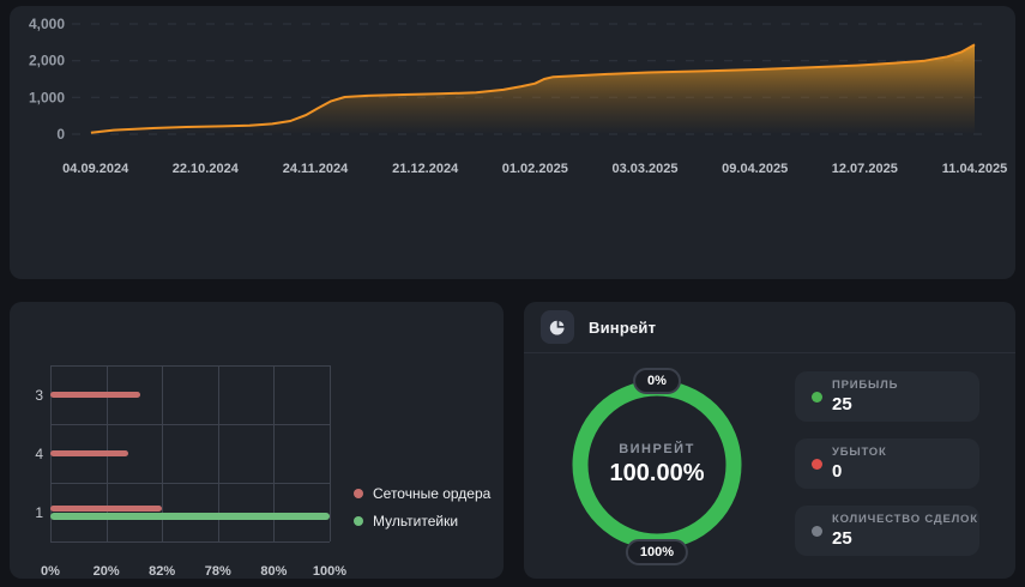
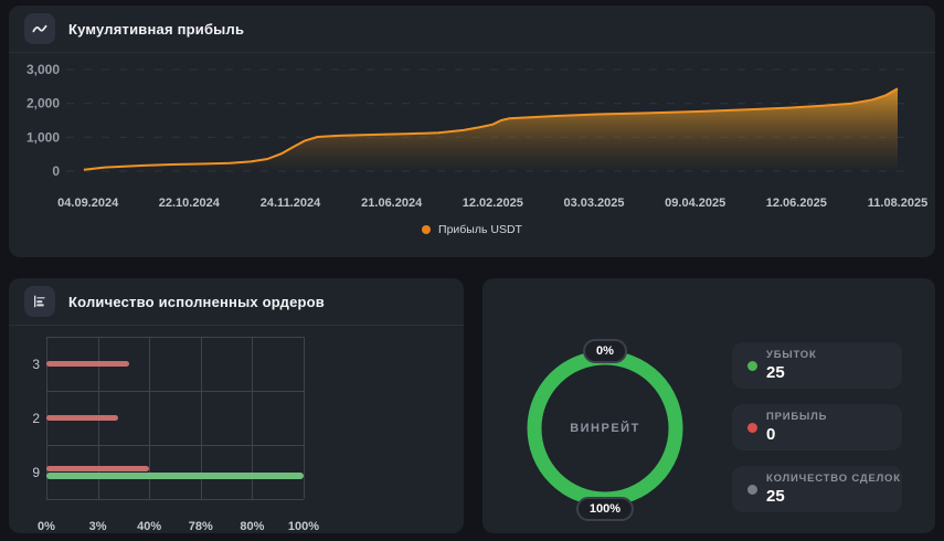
+ Кумулятивная прибыль
  0
  1,000
  2,000
- 4,000
+ 3,000
  04.09.2024
  22.10.2024
  24.11.2024
- 21.12.2024
+ 21.06.2024
- 01.02.2025
+ 12.02.2025
  03.03.2025
  09.04.2025
- 12.07.2025
+ 12.06.2025
- 11.04.2025
+ 11.08.2025
+ Прибыль USDT
+ Количество исполненных ордеров
  3
- 4
+ 2
- 1
+ 9
  0%
- 20%
+ 3%
- 82%
+ 40%
  78%
  80%
  100%
- Сеточные ордера
- Мультитейки
- Винрейт
  ВИНРЕЙТ
- 100.00%
  0%
  100%
- ПРИБЫЛЬ
+ УБЫТОК
  25
- УБЫТОК
+ ПРИБЫЛЬ
  0
  КОЛИЧЕСТВО СДЕЛОК
  25
